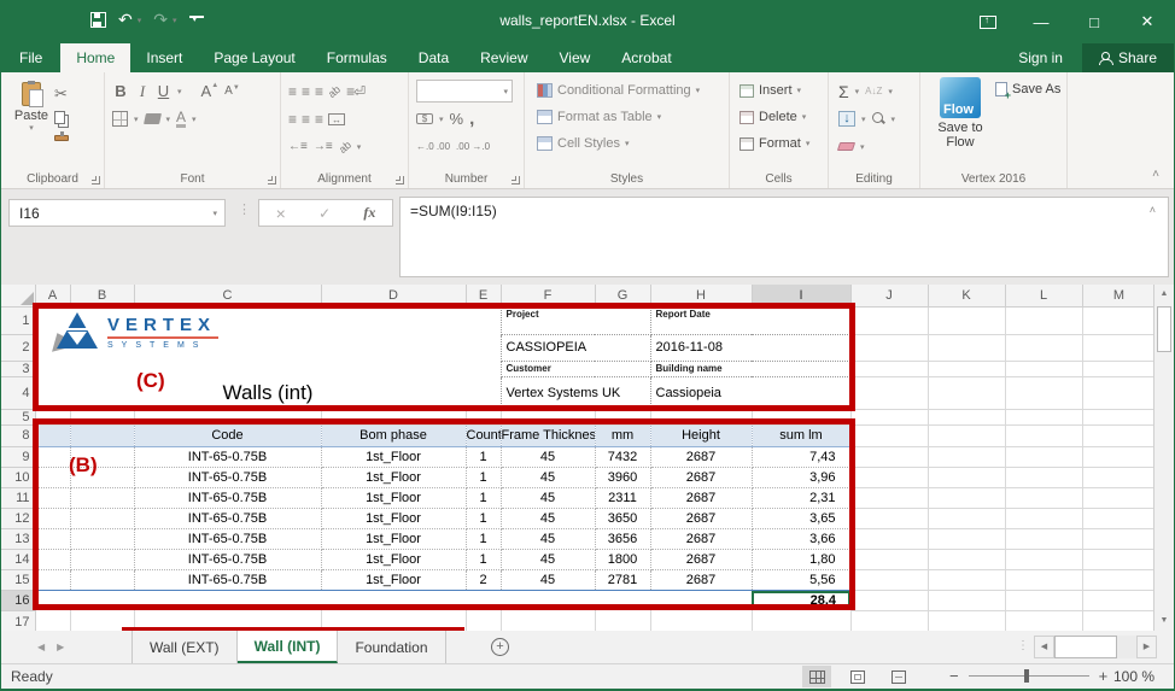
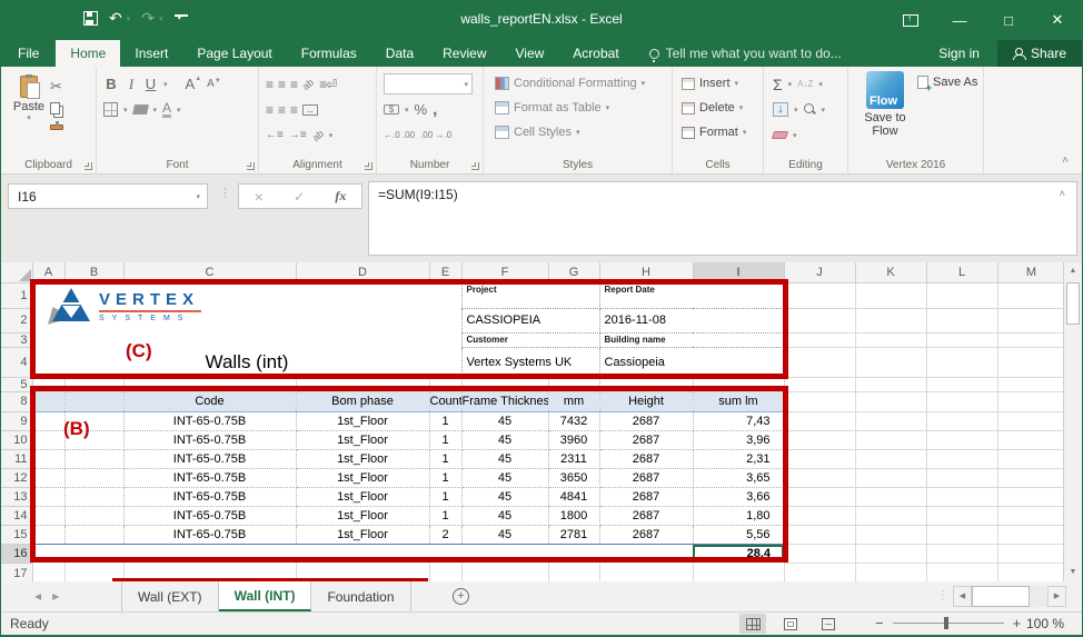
  ↶
  ↷
  walls_reportEN.xlsx - Excel
  —
  □
  ✕
  File
  Home
  Insert
  Page Layout
  Formulas
  Data
  Review
  View
  Acrobat
+ Tell me what you want to do...
  Sign in
  Share
  Paste
  ✂
  Clipboard
  B
  I
  U
  A
  Font
  ≡
  ≡
  ≡
  ≡⏎
  ≡
  ≡
  ≡
  ↔
  ←≡
  →≡
  Alignment
  $
  %
  ,
  ←.0 .00
  .00 →.0
  Number
  Conditional Formatting
  Format as Table
  Cell Styles
  Styles
  Insert
  Delete
  Format
  Cells
  Σ
  A↓Z
  ↓
  Editing
  Flow
  Save to
  Flow
  Save As
  Vertex 2016
  ˄
  I16
  ⋮
  ×
  ✓
  fx
  =SUM(I9:I15)
  ˄
  	A	B	C	D	E	F	G	H	I	J	K	L	M
  1					Project	Report Date
  2				CASSIOPEIA	2016-11-08
  3						Customer	Building name
  4		Walls (int)		Vertex Systems UK	Cassiopeia
  5
  8			Code	Bom phase	Count	Frame Thicknes	mm	Height	sum lm
  9			INT-65-0.75B	1st_Floor	1	45	7432	2687	7,43
  10			INT-65-0.75B	1st_Floor	1	45	3960	2687	3,96
  11			INT-65-0.75B	1st_Floor	1	45	2311	2687	2,31
  12			INT-65-0.75B	1st_Floor	1	45	3650	2687	3,65
- 13			INT-65-0.75B	1st_Floor	1	45	3656	2687	3,66
+ 13			INT-65-0.75B	1st_Floor	1	45	4841	2687	3,66
  14			INT-65-0.75B	1st_Floor	1	45	1800	2687	1,80
  15			INT-65-0.75B	1st_Floor	2	45	2781	2687	5,56
  16									28,4
  17
  VERTEX
  (C)
  (B)
  ◀
  ▶
  Wall (EXT)
  Wall (INT)
  Foundation
  +
  ⋮
  Ready
  −
  +
  100 %
